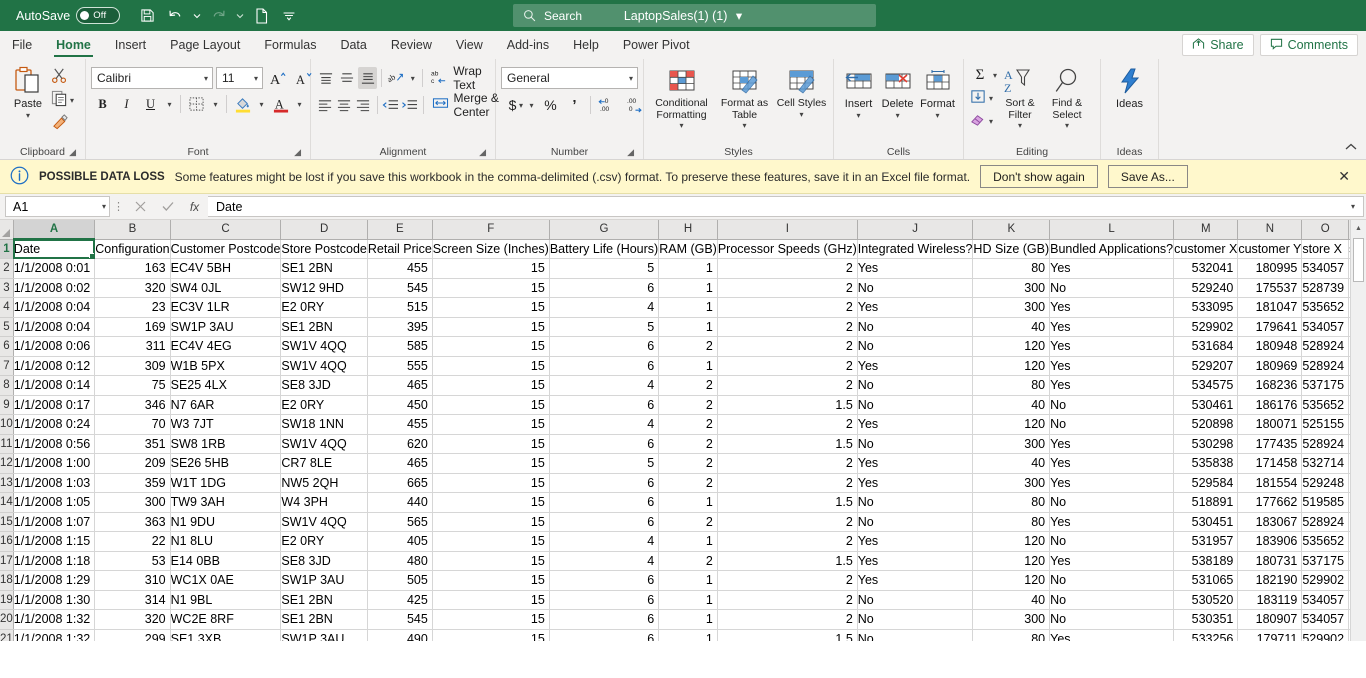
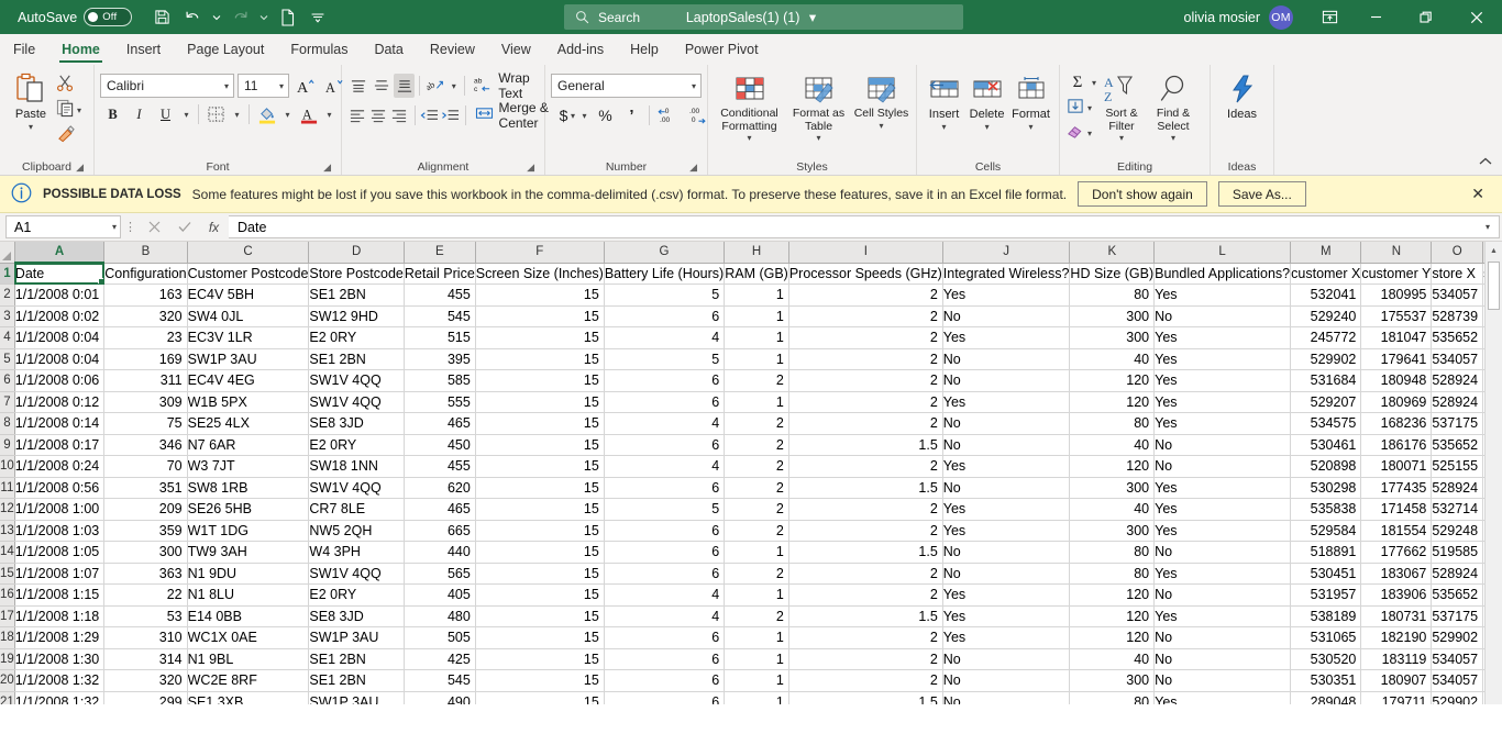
  AutoSave
  Off
  LaptopSales(1) (1) ▾
  Search
+ olivia mosier
+ OM
  File
  Home
  Insert
  Page Layout
  Formulas
  Data
  Review
  View
  Add-ins
  Help
  Power Pivot
- Share
- Comments
  Paste
  ▾
  ▾
  Clipboard
  ◢
  Calibri
  ▾
  11
  ▾
  A
  A
  B
  I
  U
  ▾
  ▾
  ▾
  A
  ▾
  Font
  ◢
  ▾
  Wrap Text
  Merge & Center
  ▾
  Alignment
  ◢
  General
  ▾
  $
  ▾
  %
  ’
  Number
  ◢
  Conditional Formatting
  ▾
  Format as Table
  ▾
  Cell Styles
  ▾
  Styles
  Insert
  ▾
  Delete
  ▾
  Format
  ▾
  Cells
  Σ
  ▾
  ▾
  ▾
  A
  Z
  Sort & Filter
  ▾
  Find & Select
  ▾
  Editing
  Ideas
  Ideas
  POSSIBLE DATA LOSS
  Some features might be lost if you save this workbook in the comma-delimited (.csv) format. To preserve these features, save it in an Excel file format.
  Don't show again
  Save As...
  ✕
  A1
  ▾
  ⋮
  fx
  Date
  ▾
  	A	B	C	D	E	F	G	H	I	J	K	L	M	N	O
  1	Date	Configuration	Customer Postcode	Store Postcode	Retail Price	Screen Size (Inches)	Battery Life (Hours)	RAM (GB)	Processor Speeds (GHz)	Integrated Wireless?	HD Size (GB)	Bundled Applications?	customer X	customer Y	store X
  2	1/1/2008 0:01	163	EC4V 5BH	SE1 2BN	455	15	5	1	2	Yes	80	Yes	532041	180995	534057
  3	1/1/2008 0:02	320	SW4 0JL	SW12 9HD	545	15	6	1	2	No	300	No	529240	175537	528739
- 4	1/1/2008 0:04	23	EC3V 1LR	E2 0RY	515	15	4	1	2	Yes	300	Yes	533095	181047	535652
+ 4	1/1/2008 0:04	23	EC3V 1LR	E2 0RY	515	15	4	1	2	Yes	300	Yes	245772	181047	535652
  5	1/1/2008 0:04	169	SW1P 3AU	SE1 2BN	395	15	5	1	2	No	40	Yes	529902	179641	534057
  6	1/1/2008 0:06	311	EC4V 4EG	SW1V 4QQ	585	15	6	2	2	No	120	Yes	531684	180948	528924
  7	1/1/2008 0:12	309	W1B 5PX	SW1V 4QQ	555	15	6	1	2	Yes	120	Yes	529207	180969	528924
  8	1/1/2008 0:14	75	SE25 4LX	SE8 3JD	465	15	4	2	2	No	80	Yes	534575	168236	537175
  9	1/1/2008 0:17	346	N7 6AR	E2 0RY	450	15	6	2	1.5	No	40	No	530461	186176	535652
  10	1/1/2008 0:24	70	W3 7JT	SW18 1NN	455	15	4	2	2	Yes	120	No	520898	180071	525155
  11	1/1/2008 0:56	351	SW8 1RB	SW1V 4QQ	620	15	6	2	1.5	No	300	Yes	530298	177435	528924
  12	1/1/2008 1:00	209	SE26 5HB	CR7 8LE	465	15	5	2	2	Yes	40	Yes	535838	171458	532714
  13	1/1/2008 1:03	359	W1T 1DG	NW5 2QH	665	15	6	2	2	Yes	300	Yes	529584	181554	529248
  14	1/1/2008 1:05	300	TW9 3AH	W4 3PH	440	15	6	1	1.5	No	80	No	518891	177662	519585
  15	1/1/2008 1:07	363	N1 9DU	SW1V 4QQ	565	15	6	2	2	No	80	Yes	530451	183067	528924
  16	1/1/2008 1:15	22	N1 8LU	E2 0RY	405	15	4	1	2	Yes	120	No	531957	183906	535652
  17	1/1/2008 1:18	53	E14 0BB	SE8 3JD	480	15	4	2	1.5	Yes	120	Yes	538189	180731	537175
  18	1/1/2008 1:29	310	WC1X 0AE	SW1P 3AU	505	15	6	1	2	Yes	120	No	531065	182190	529902
  19	1/1/2008 1:30	314	N1 9BL	SE1 2BN	425	15	6	1	2	No	40	No	530520	183119	534057
  20	1/1/2008 1:32	320	WC2E 8RF	SE1 2BN	545	15	6	1	2	No	300	No	530351	180907	534057
- 21	1/1/2008 1:32	299	SE1 3XB	SW1P 3AU	490	15	6	1	1.5	No	80	Yes	533256	179711	529902
+ 21	1/1/2008 1:32	299	SE1 3XB	SW1P 3AU	490	15	6	1	1.5	No	80	Yes	289048	179711	529902
